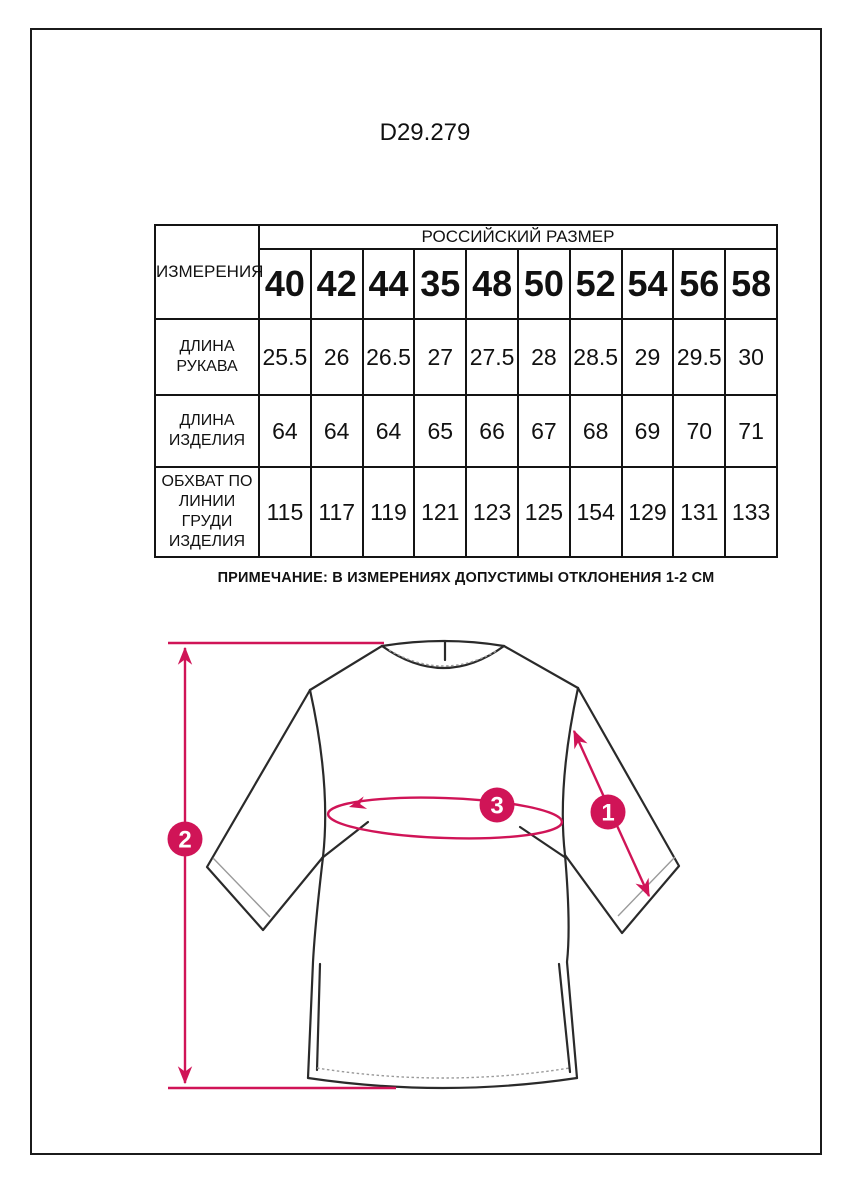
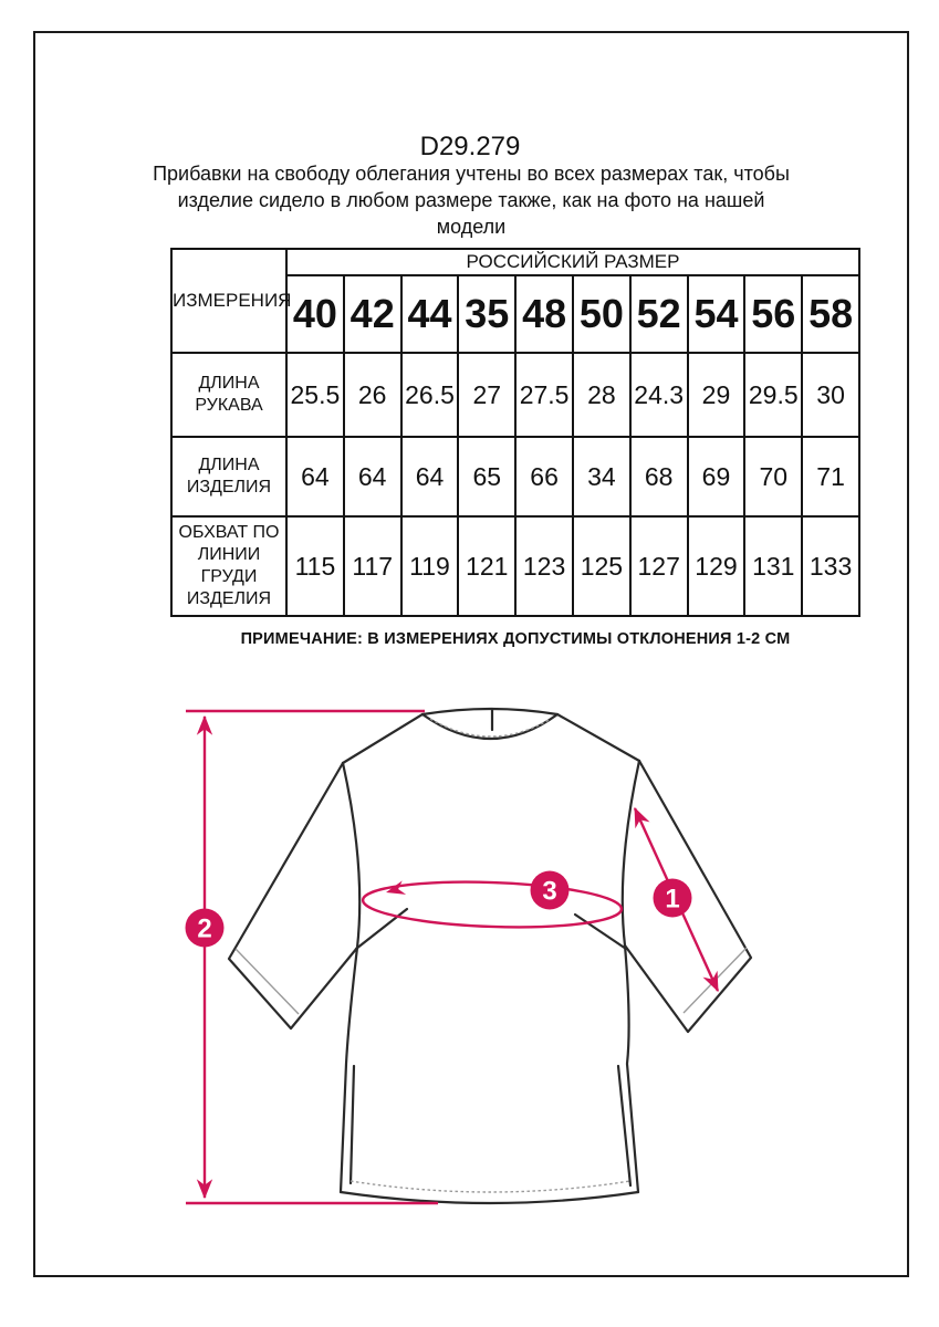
  D29.279
+ Прибавки на свободу облегания учтены во всех размерах так, чтобы
+ изделие сидело в любом размере также, как на фото на нашей
+ модели
  ИЗМЕРЕНИЯ	РОССИЙСКИЙ РАЗМЕР
  40	42	44	35	48	50	52	54	56	58
- ДЛИНА РУКАВА	25.5	26	26.5	27	27.5	28	28.5	29	29.5	30
+ ДЛИНА РУКАВА	25.5	26	26.5	27	27.5	28	24.3	29	29.5	30
- ДЛИНА ИЗДЕЛИЯ	64	64	64	65	66	67	68	69	70	71
+ ДЛИНА ИЗДЕЛИЯ	64	64	64	65	66	34	68	69	70	71
- ОБХВАТ ПО ЛИНИИ ГРУДИ ИЗДЕЛИЯ	115	117	119	121	123	125	154	129	131	133
+ ОБХВАТ ПО ЛИНИИ ГРУДИ ИЗДЕЛИЯ	115	117	119	121	123	125	127	129	131	133
  ПРИМЕЧАНИЕ: В ИЗМЕРЕНИЯХ ДОПУСТИМЫ ОТКЛОНЕНИЯ 1-2 СМ
  1
  2
  3
